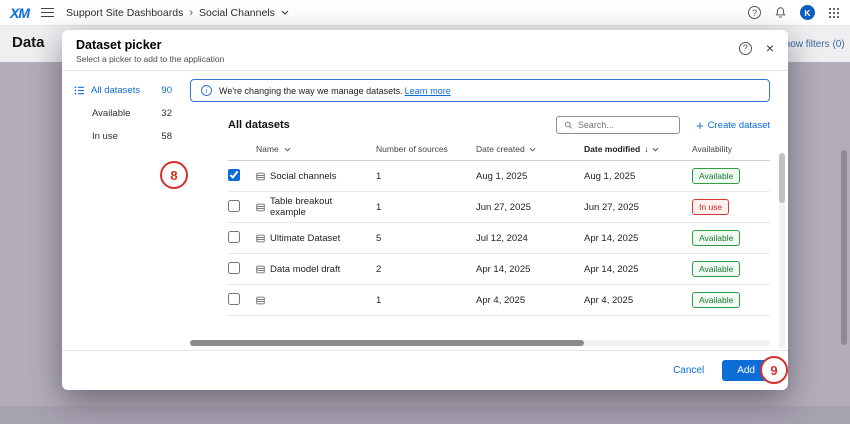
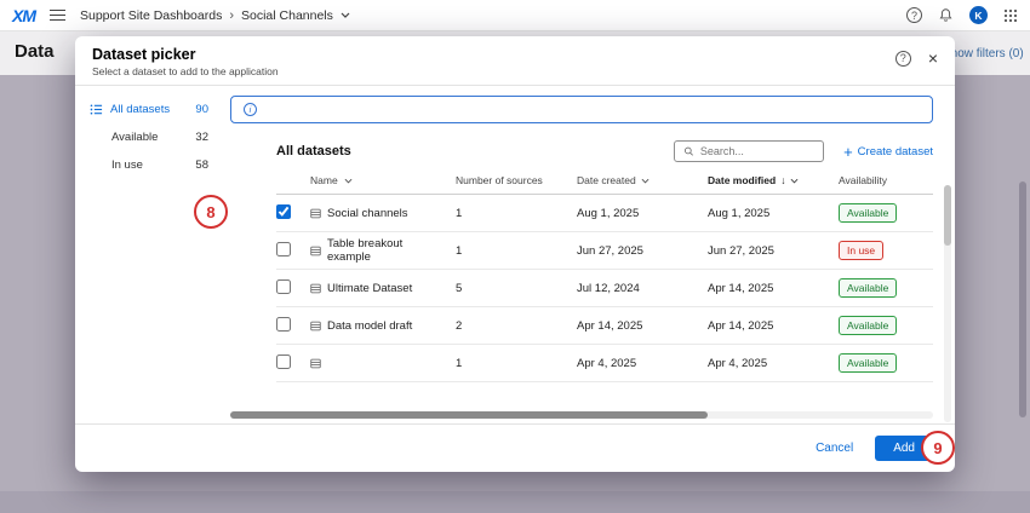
  XM
  Support Site Dashboards
  ›
  Social Channels
  ?
  K
  Data
  ow filters (0)
  Dataset picker
- Select a picker to add to the application
+ Select a dataset to add to the application
  ?
  ×
  All datasets
  90
  Available
  32
  In use
  58
  i
- We're changing the way we manage datasets. Learn more
  All datasets
  Search...
  +
  Create dataset
  Name
  Number of sources
  Date created
  Date modified
  ↓
  Availability
  Social channels
  1
  Aug 1, 2025
  Aug 1, 2025
  Available
  Table breakout example
  1
  Jun 27, 2025
  Jun 27, 2025
  In use
  Ultimate Dataset
  5
  Jul 12, 2024
  Apr 14, 2025
  Available
  Data model draft
  2
  Apr 14, 2025
  Apr 14, 2025
  Available
  1
  Apr 4, 2025
  Apr 4, 2025
  Available
  Cancel
  Add
  8
  9
